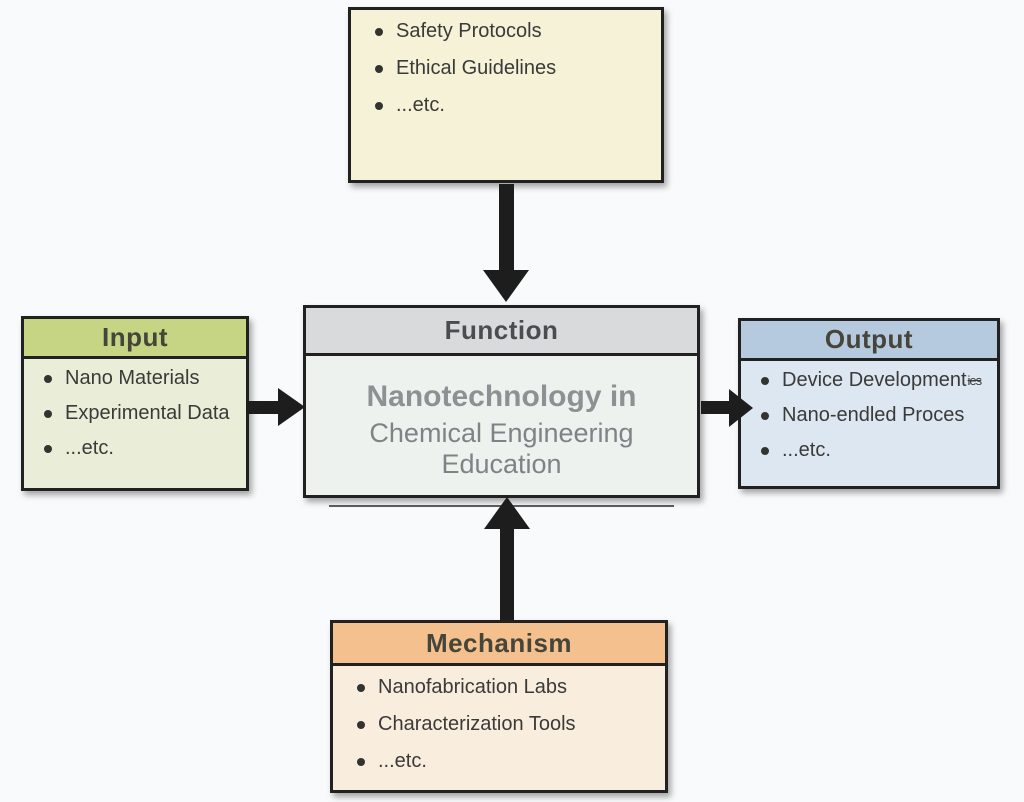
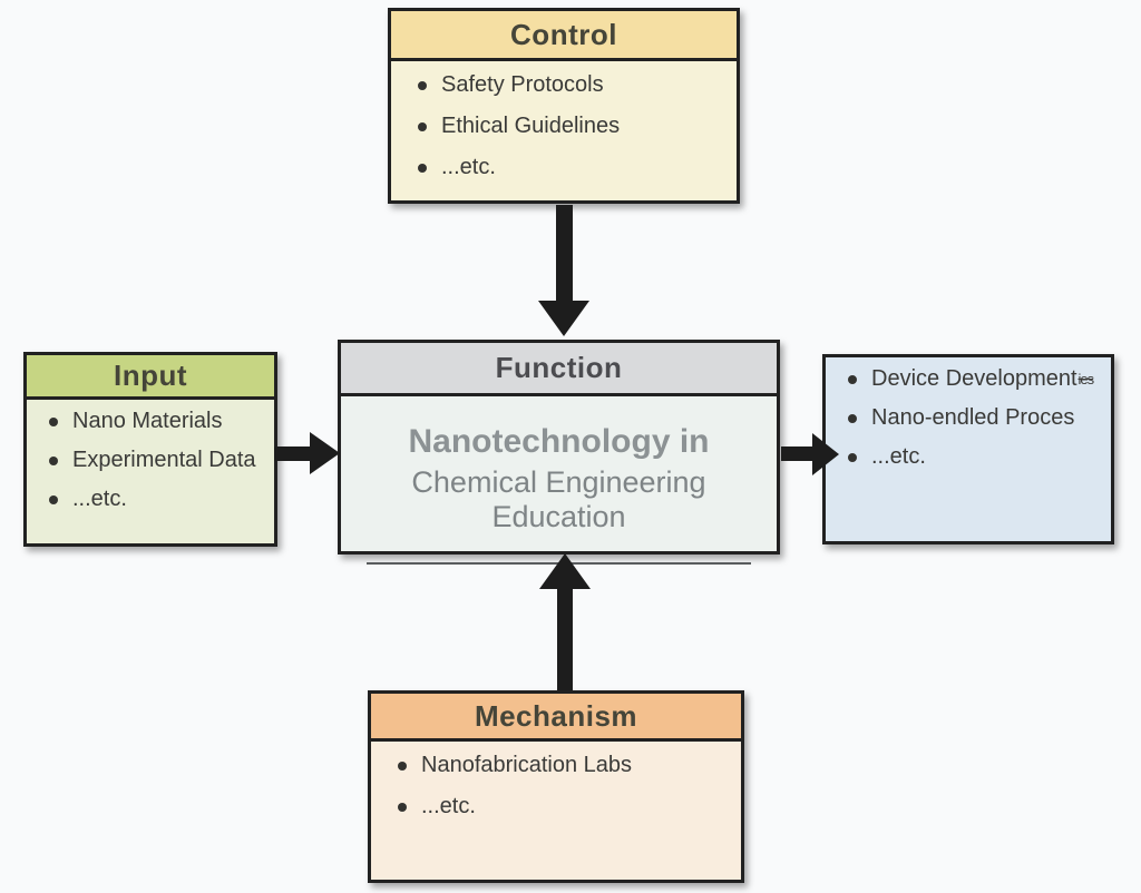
+ Control
  Safety Protocols
  Ethical Guidelines
  ...etc.
  Input
  Nano Materials
  Experimental Data
  ...etc.
  Function
  Nanotechnology in
  Chemical Engineering Education
- Output
  Device Development
  ies
  Nano-endled Proces
  ...etc.
  Mechanism
  Nanofabrication Labs
- Characterization Tools
  ...etc.
